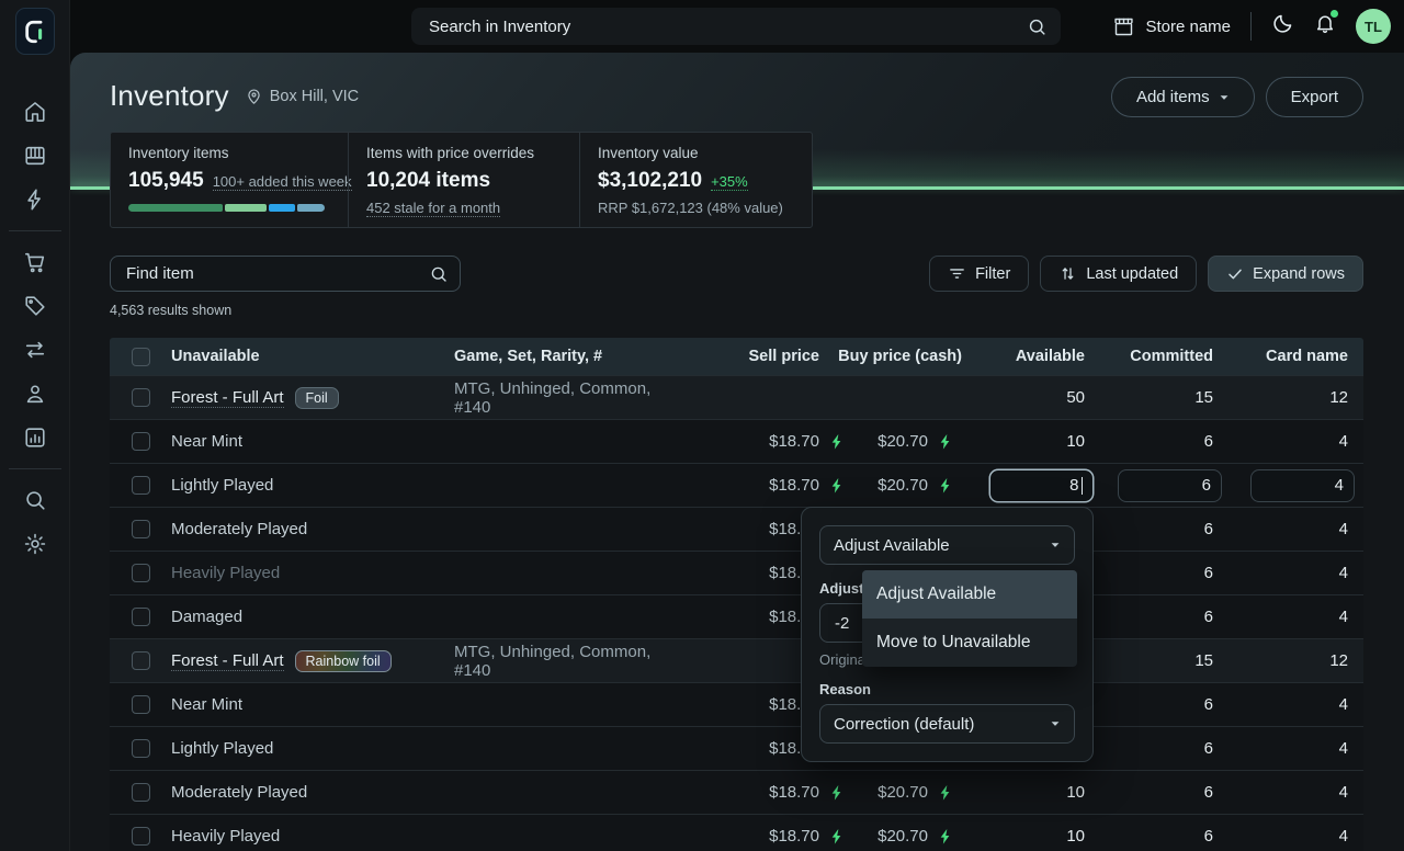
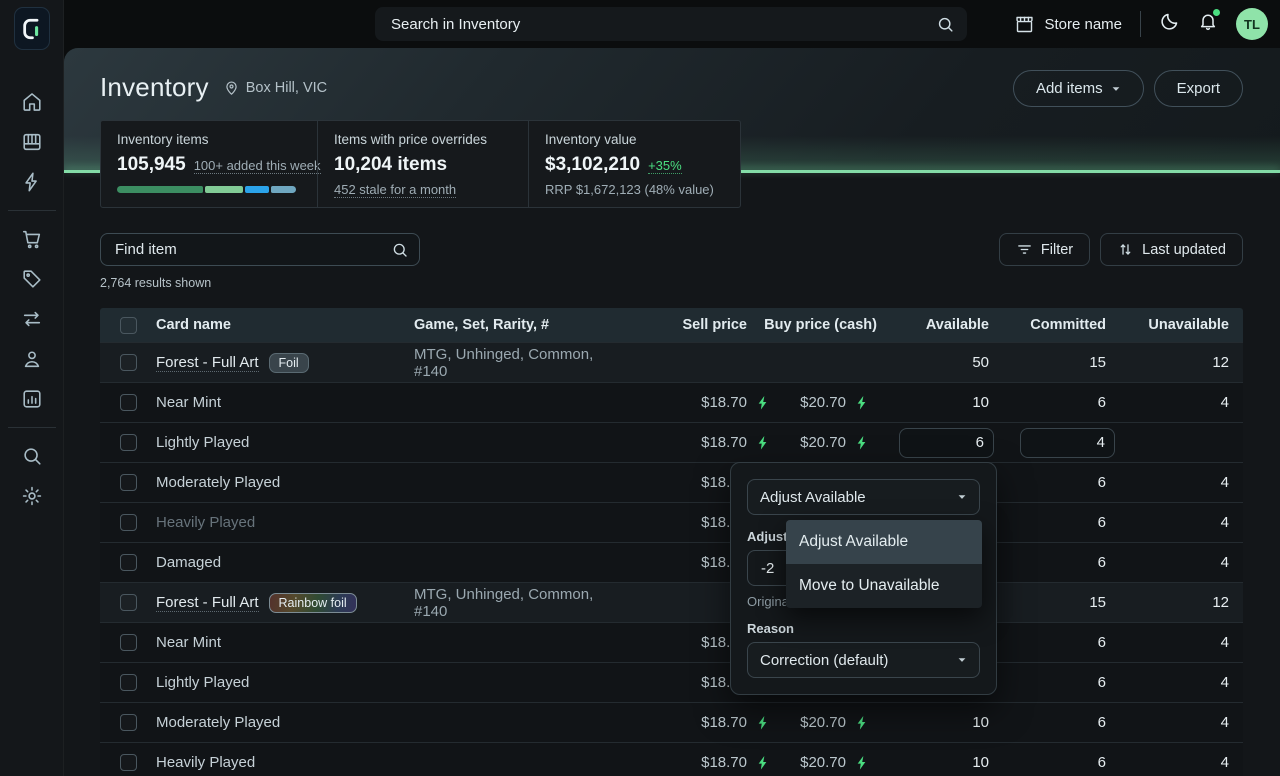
  Search in Inventory
  Store name
  TL
  Inventory
  Box Hill, VIC
  Add items
  Export
  Inventory items
  105,945
  100+ added this week
  Items with price overrides
  10,204 items
  452 stale for a month
  Inventory value
  $3,102,210
  +35%
  RRP $1,672,123 (48% value)
  Find item
  Filter
  Last updated
- Expand rows
- 4,563 results shown
+ 2,764 results shown
- Unavailable
+ Card name
  Game, Set, Rarity, #
  Sell price
  Buy price (cash)
  Available
  Committed
- Card name
+ Unavailable
  Forest - Full Art
  Foil
  MTG, Unhinged, Common, #140
  50
  15
  12
  Near Mint
  $18.70
  $20.70
  10
  6
  4
  Lightly Played
  $18.70
  $20.70
- 8
  6
  4
  Moderately Played
  6
  4
  Heavily Played
  6
  4
  Damaged
  6
  4
  Forest - Full Art
  Rainbow foil
  MTG, Unhinged, Common, #140
  15
  12
  Near Mint
  6
  4
  Lightly Played
  6
  4
  Moderately Played
  $18.70
  $20.70
  10
  6
  4
  Heavily Played
  $18.70
  $20.70
  10
  6
  4
  Adjust Available
  -2
  Reason
  Correction (default)
  Adjust Available
  Move to Unavailable
